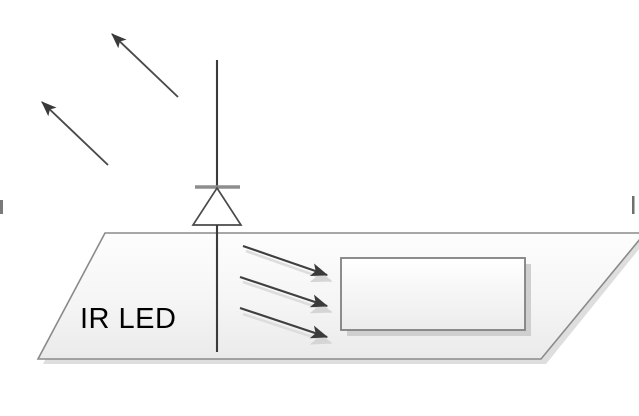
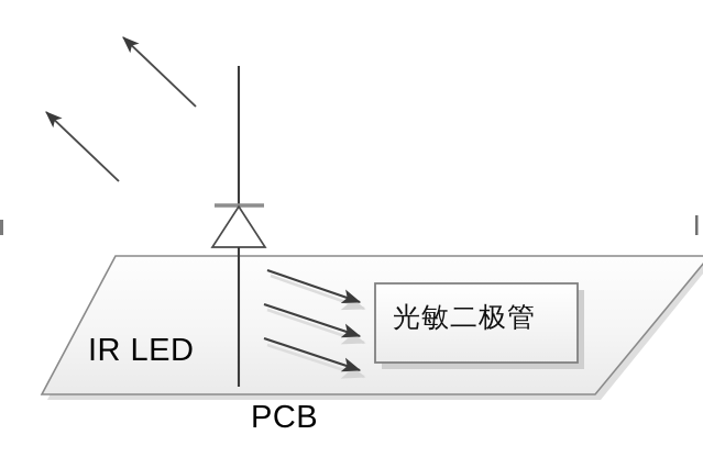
  IR LED
+ PCB
+ 光敏二极管
